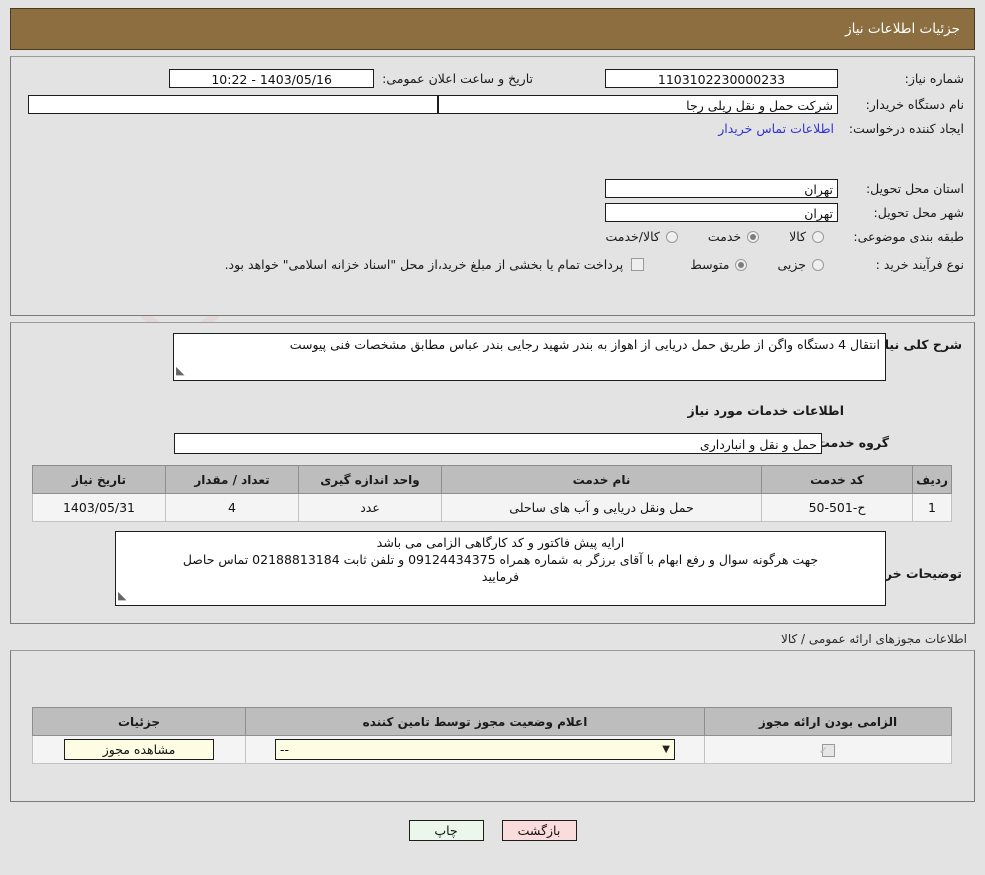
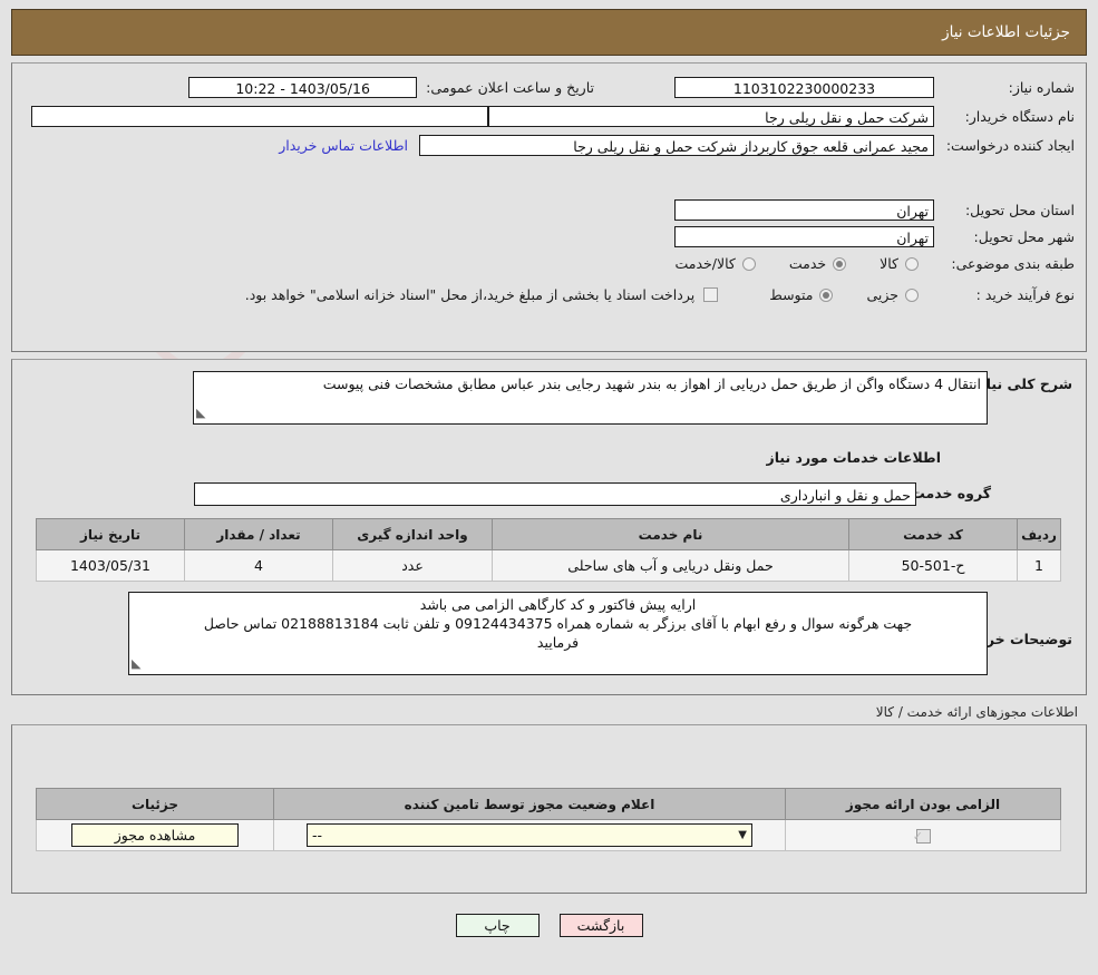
  جزئیات اطلاعات نیاز
  شماره نیاز:
  1103102230000233
  تاریخ و ساعت اعلان عمومی:
  1403/05/16 - 10:22
  نام دستگاه خریدار:
  شرکت حمل و نقل ریلی رجا
  ایجاد کننده درخواست:
+ مجید عمرانی قلعه جوق کاربرداز شرکت حمل و نقل ریلی رجا
  اطلاعات تماس خریدار
  استان محل تحویل:
  تهران
  شهر محل تحویل:
  تهران
  طبقه بندی موضوعی:
  کالا
  خدمت
  کالا/خدمت
  نوع فرآیند خرید :
  جزیی
  متوسط
- پرداخت تمام یا بخشی از مبلغ خرید،از محل "اسناد خزانه اسلامی" خواهد بود.
+ پرداخت اسناد یا بخشی از مبلغ خرید،از محل "اسناد خزانه اسلامی" خواهد بود.
  شرح کلی نیا
  انتقال 4 دستگاه واگن از طریق حمل دریایی از اهواز به بندر شهید رجایی بندر عباس مطابق مشخصات فنی پیوست
  اطلاعات خدمات مورد نیاز
  گروه خدمت
  حمل و نقل و انبارداری
  ردیف	کد خدمت	نام خدمت	واحد اندازه گیری	تعداد / مقدار	تاریخ نیاز
  1	ح-501-50	حمل ونقل دریایی و آب های ساحلی	عدد	4	1403/05/31
  ارایه پیش فاکتور و کد کارگاهی الزامی می باشد
  جهت هرگونه سوال و رفع ابهام با آقای برزگر به شماره همراه 09124434375 و تلفن ثابت 02188813184 تماس حاصل
  فرمایید
- اطلاعات مجوزهای ارائه عمومی / کالا
+ اطلاعات مجوزهای ارائه خدمت / کالا
  الزامی بودن ارائه مجوز	اعلام وضعیت مجوز توسط تامین کننده	جزئیات
  	▼ --	مشاهده مجوز
  بازگشت
  چاپ
